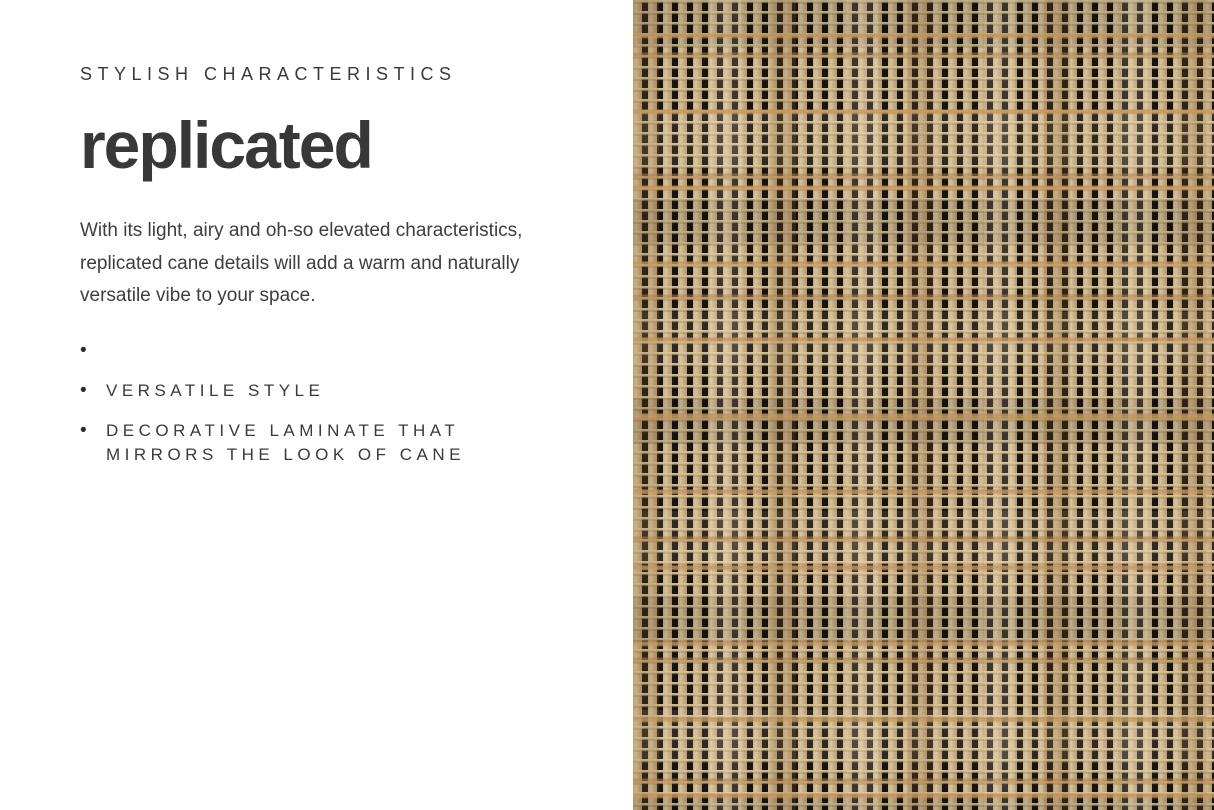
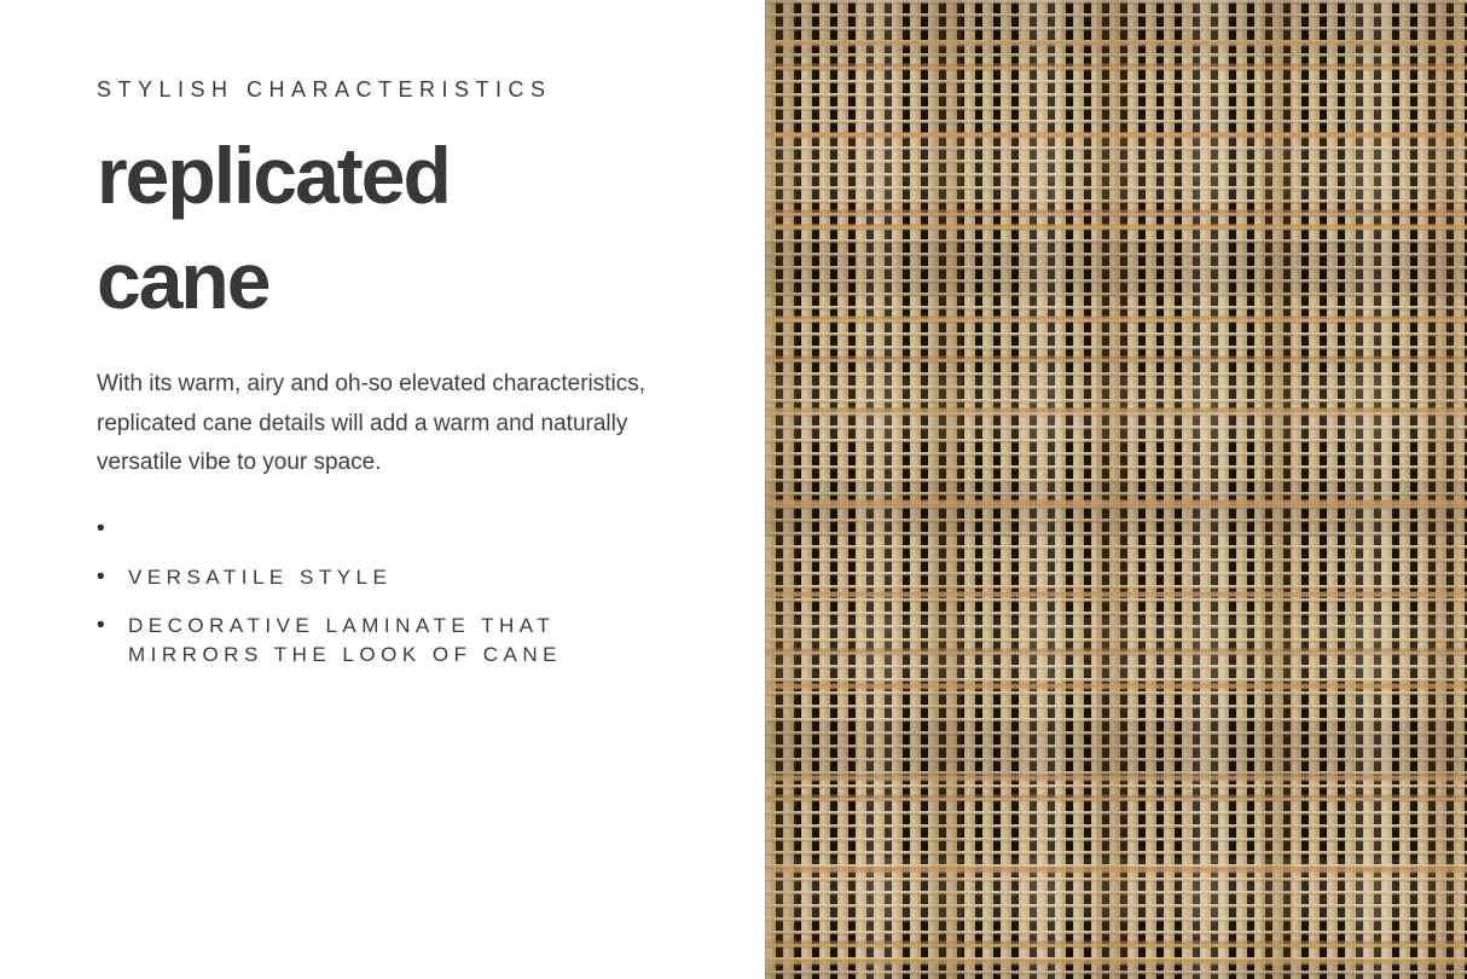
  STYLISH CHARACTERISTICS
  replicated
+ cane
- With its light, airy and oh-so elevated characteristics,
+ With its warm, airy and oh-so elevated characteristics,
  replicated cane details will add a warm and naturally
  versatile vibe to your space.
  •
  •
  VERSATILE STYLE
  •
  DECORATIVE LAMINATE THAT
  MIRRORS THE LOOK OF CANE
